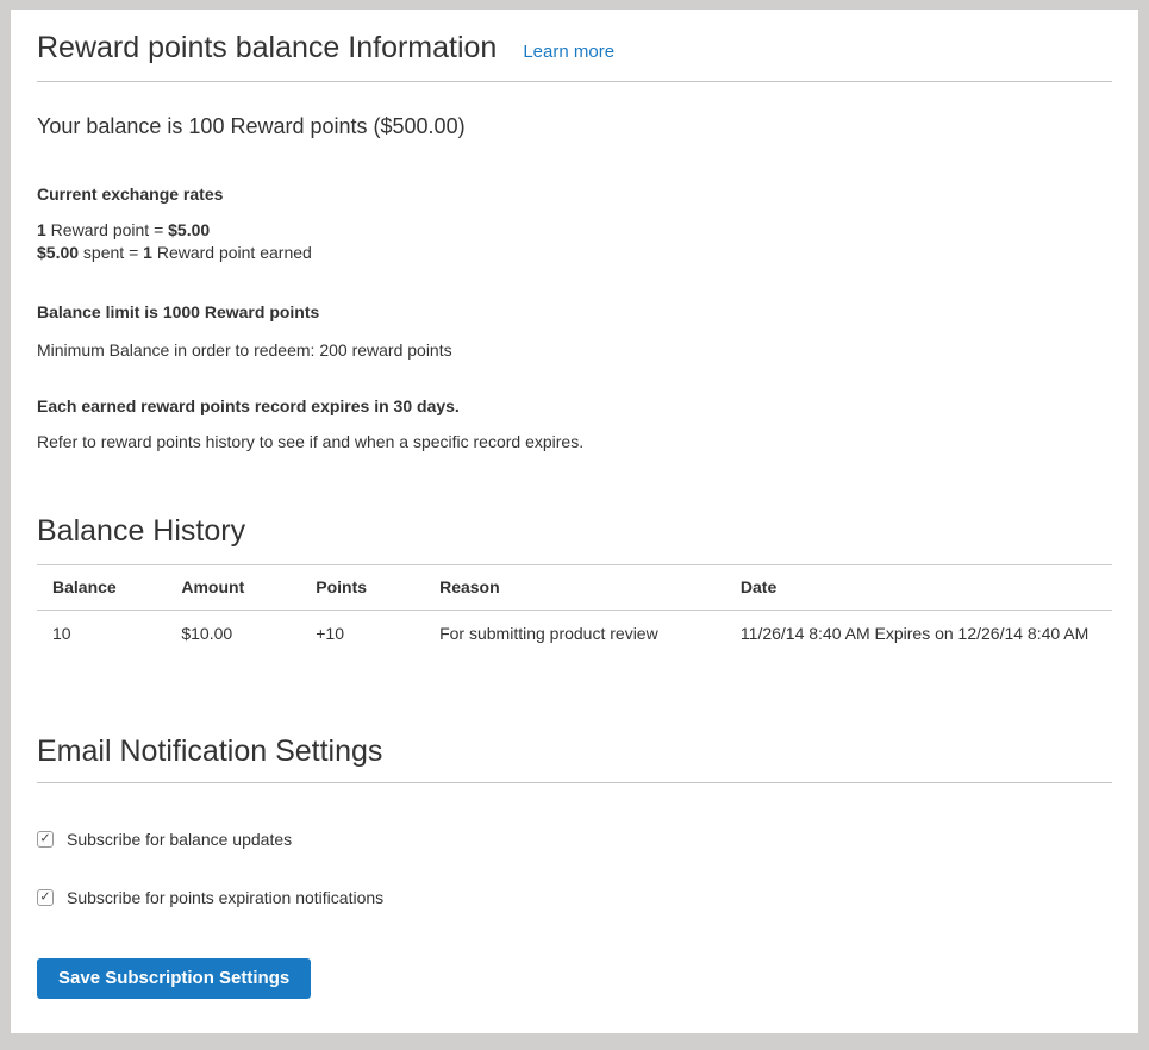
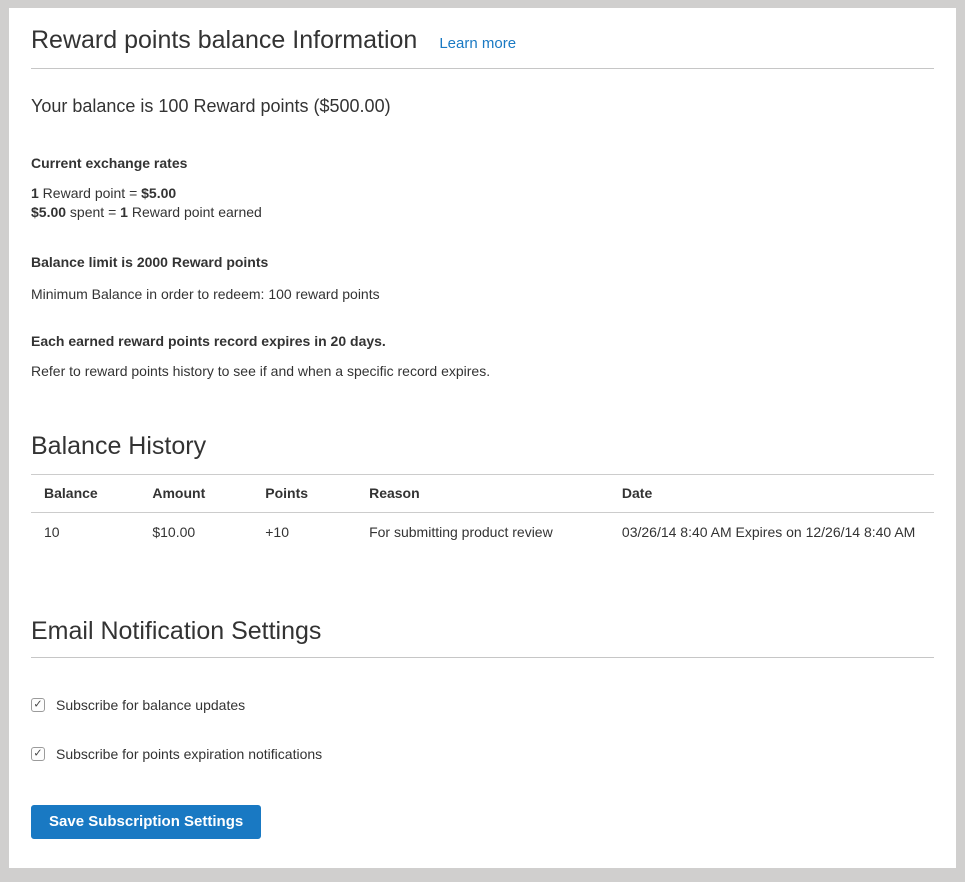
  Reward points balance Information
  Learn more
  Your balance is 100 Reward points ($500.00)
  Current exchange rates
  1 Reward point = $5.00
  $5.00 spent = 1 Reward point earned
- Balance limit is 1000 Reward points
+ Balance limit is 2000 Reward points
- Minimum Balance in order to redeem: 200 reward points
+ Minimum Balance in order to redeem: 100 reward points
- Each earned reward points record expires in 30 days.
+ Each earned reward points record expires in 20 days.
  Refer to reward points history to see if and when a specific record expires.
  Balance History
  Balance	Amount	Points	Reason	Date
- 10	$10.00	+10	For submitting product review	11/26/14 8:40 AM Expires on 12/26/14 8:40 AM
+ 10	$10.00	+10	For submitting product review	03/26/14 8:40 AM Expires on 12/26/14 8:40 AM
  Email Notification Settings
  ✓
  Subscribe for balance updates
  ✓
  Subscribe for points expiration notifications
  Save Subscription Settings
